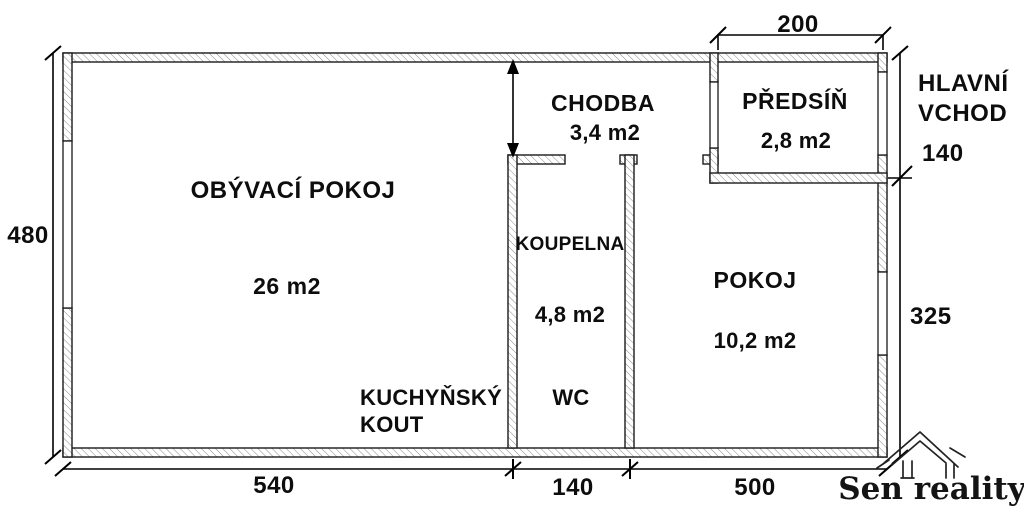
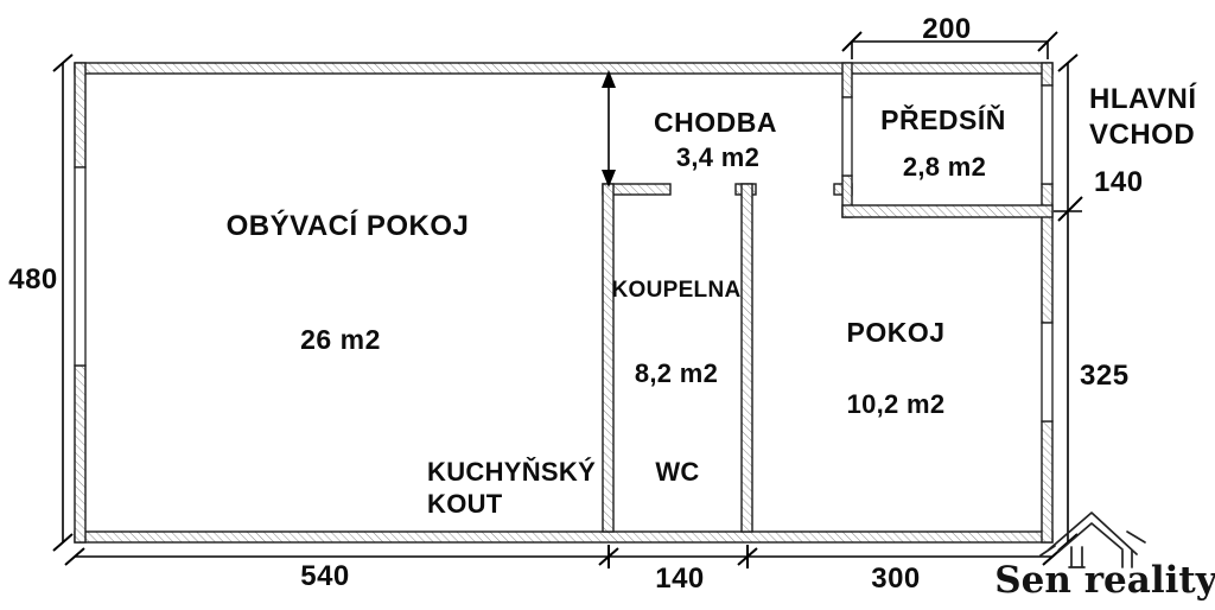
  OBÝVACÍ POKOJ
  26 m2
  KUCHYŇSKÝ
  KOUT
  CHODBA
  3,4 m2
  PŘEDSÍŇ
  2,8 m2
  KOUPELNA
- 4,8 m2
+ 8,2 m2
  WC
  POKOJ
  10,2 m2
  480
  540
  140
- 500
+ 300
  200
  140
  325
  HLAVNÍ
  VCHOD
  Sen reality
